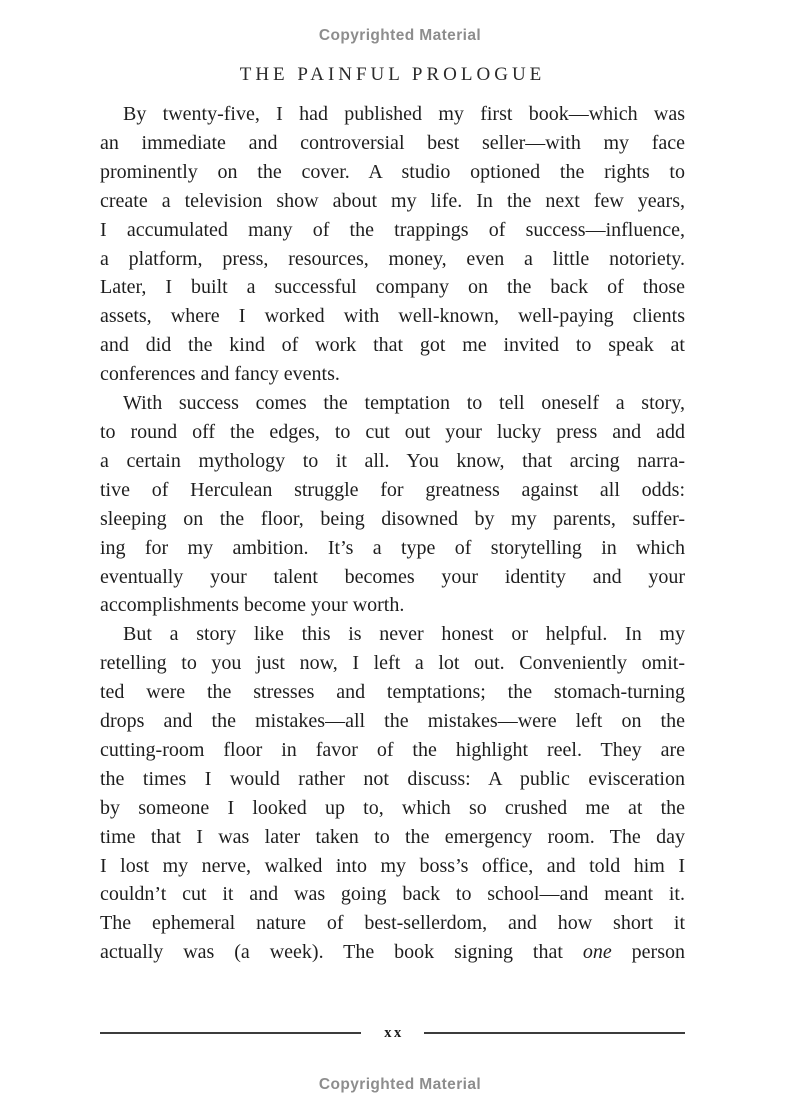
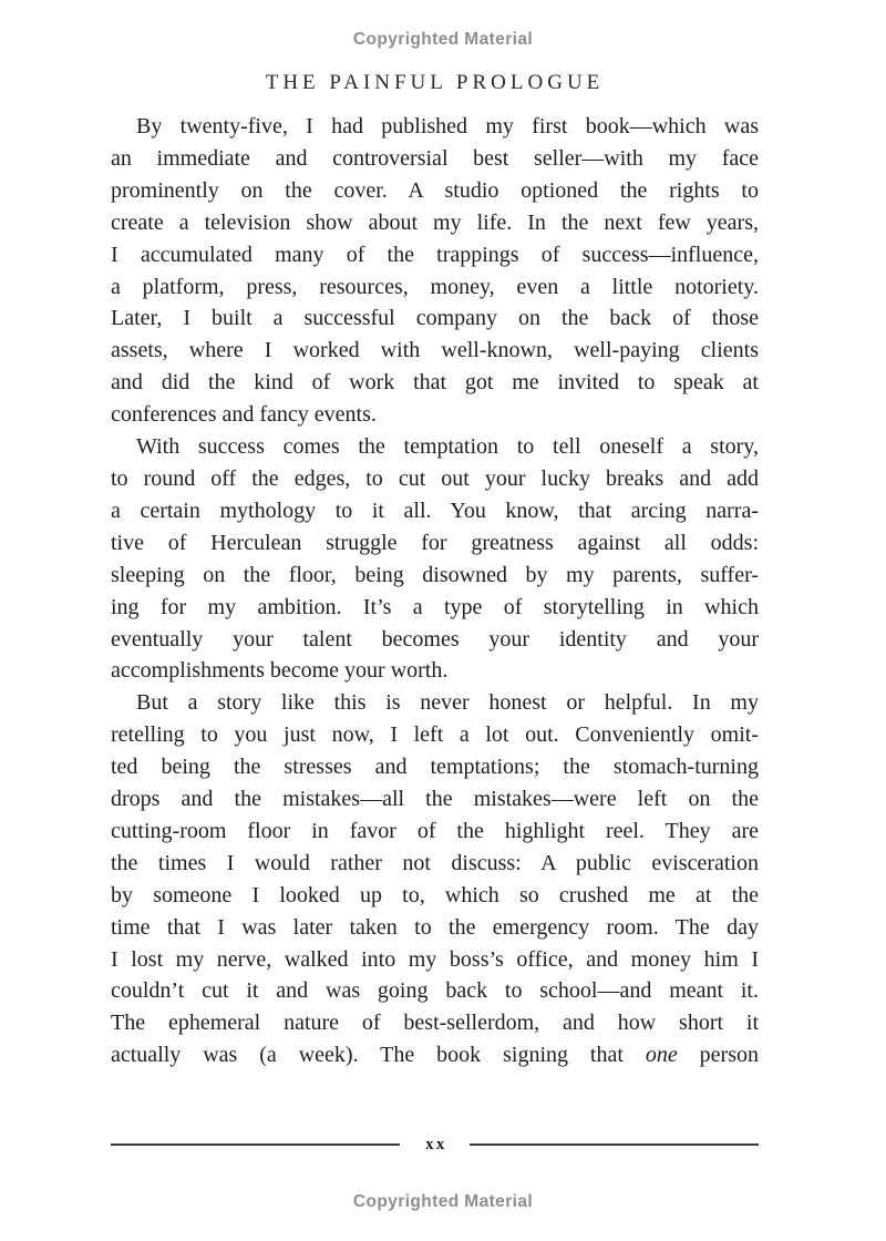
  Copyrighted Material
  THE PAINFUL PROLOGUE
  By twenty-five, I had published my first book—which was
  an immediate and controversial best seller—with my face
  prominently on the cover. A studio optioned the rights to
  create a television show about my life. In the next few years,
  I accumulated many of the trappings of success—influence,
  a platform, press, resources, money, even a little notoriety.
  Later, I built a successful company on the back of those
  assets, where I worked with well-known, well-paying clients
  and did the kind of work that got me invited to speak at
  conferences and fancy events.
  With success comes the temptation to tell oneself a story,
- to round off the edges, to cut out your lucky press and add
+ to round off the edges, to cut out your lucky breaks and add
  a certain mythology to it all. You know, that arcing narra-
  tive of Herculean struggle for greatness against all odds:
  sleeping on the floor, being disowned by my parents, suffer-
  ing for my ambition. It’s a type of storytelling in which
  eventually your talent becomes your identity and your
  accomplishments become your worth.
  But a story like this is never honest or helpful. In my
  retelling to you just now, I left a lot out. Conveniently omit-
- ted were the stresses and temptations; the stomach-turning
+ ted being the stresses and temptations; the stomach-turning
  drops and the mistakes—all the mistakes—were left on the
  cutting-room floor in favor of the highlight reel. They are
  the times I would rather not discuss: A public evisceration
  by someone I looked up to, which so crushed me at the
  time that I was later taken to the emergency room. The day
- I lost my nerve, walked into my boss’s office, and told him I
+ I lost my nerve, walked into my boss’s office, and money him I
  couldn’t cut it and was going back to school—and meant it.
  The ephemeral nature of best-sellerdom, and how short it
  actually was (a week). The book signing that one person
  xx
  Copyrighted Material
